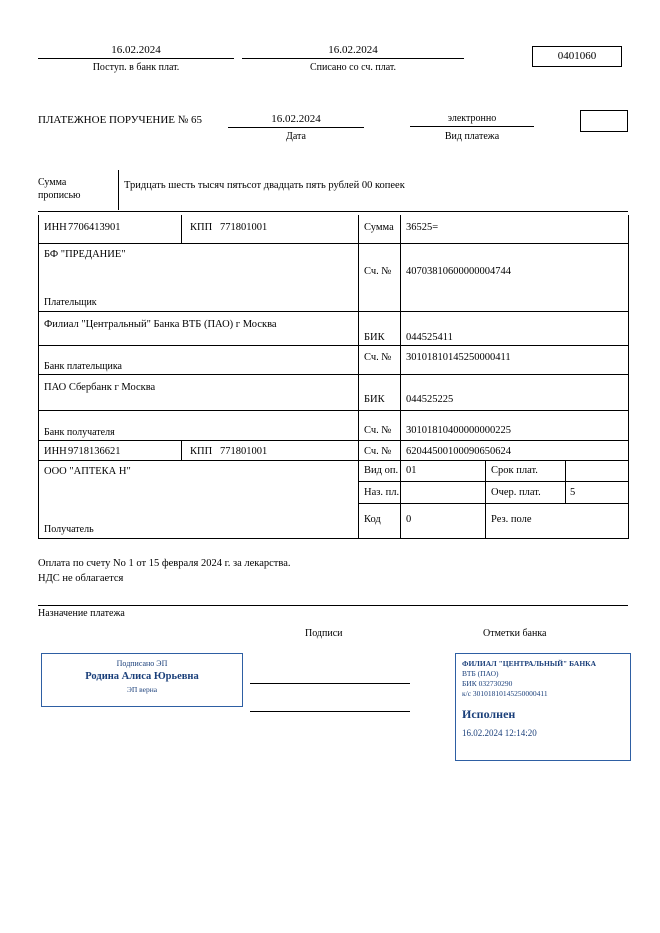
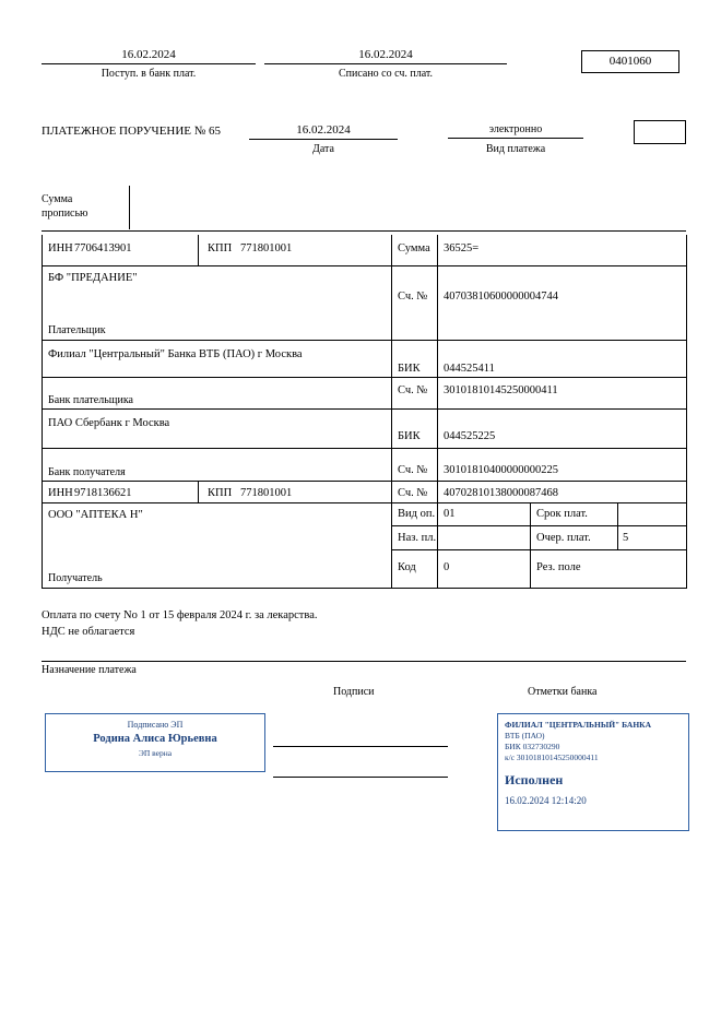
  16.02.2024
  Поступ. в банк плат.
  16.02.2024
  Списано со сч. плат.
  0401060
  ПЛАТЕЖНОЕ ПОРУЧЕНИЕ № 65
  16.02.2024
  Дата
  электронно
  Вид платежа
  Сумма
  прописью
- Тридцать шесть тысяч пятьсот двадцать пять рублей 00 копеек
  ИНН
  7706413901
  КПП
  771801001
  Сумма
  36525=
  БФ "ПРЕДАНИЕ"
  Сч. №
  40703810600000004744
  Плательщик
  Филиал "Центральный" Банка ВТБ (ПАО) г Москва
  БИК
  044525411
  Сч. №
  30101810145250000411
  Банк плательщика
  ПАО Сбербанк г Москва
  БИК
  044525225
  Сч. №
  30101810400000000225
  Банк получателя
  ИНН
  9718136621
  КПП
  771801001
  Сч. №
- 62044500100090650624
+ 40702810138000087468
  ООО "АПТЕКА Н"
  Получатель
  Вид оп.
  01
  Срок плат.
  Наз. пл.
  Очер. плат.
  5
  Код
  0
  Рез. поле
  Оплата по счету No 1 от 15 февраля 2024 г. за лекарства.
  НДС не облагается
  Назначение платежа
  Подписи
  Отметки банка
  Подписано ЭП
  Родина Алиса Юрьевна
  ЭП верна
  ФИЛИАЛ "ЦЕНТРАЛЬНЫЙ" БАНКА
  ВТБ (ПАО)
  БИК 032730290
  к/с 30101810145250000411
  Исполнен
  16.02.2024 12:14:20
